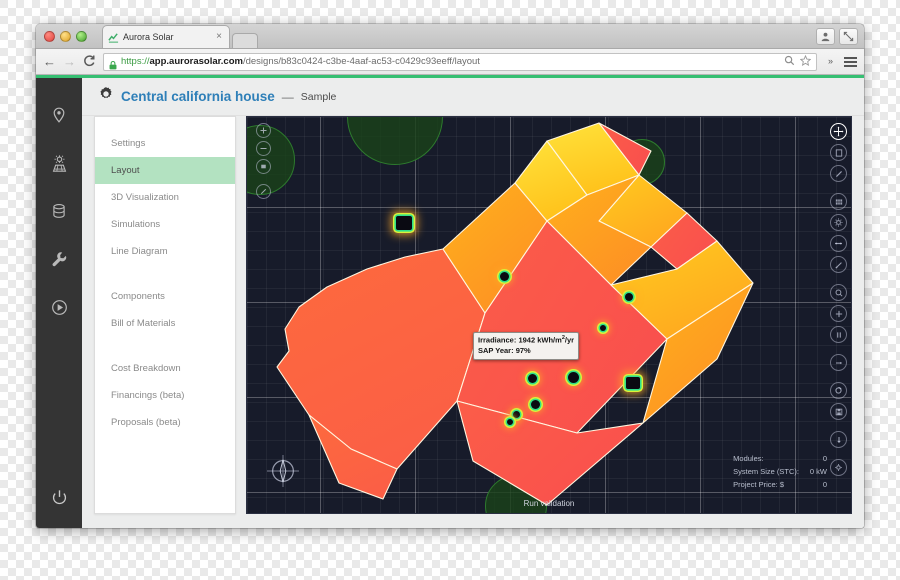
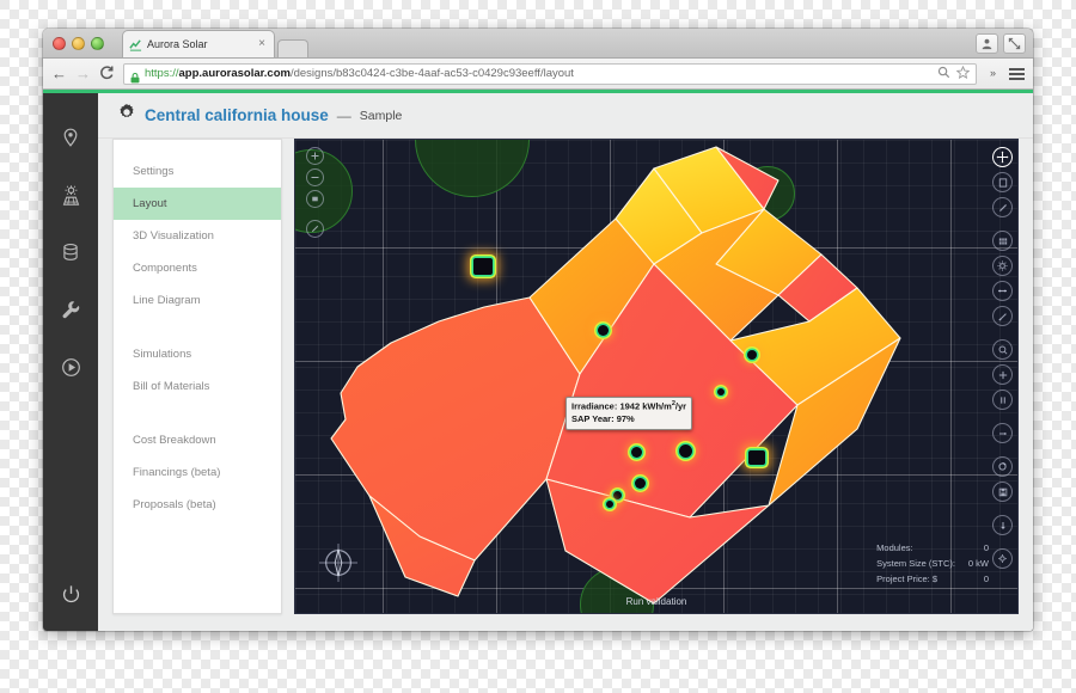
  Aurora Solar
  ×
  ←
  →
  https://app.aurorasolar.com/designs/b83c0424-c3be-4aaf-ac53-c0429c93eeff/layout
  »
  Central california house
  —
  Sample
  Settings
  Layout
  3D Visualization
- Simulations
+ Components
  Line Diagram
- Components
+ Simulations
  Bill of Materials
  Cost Breakdown
  Financings (beta)
  Proposals (beta)
  Irradiance: 1942 kWh/m /yr
  SAP Year: 97%
  Run validation
  Modules:
  0
  System Size (STC):
  0 kW
  Project Price: $
  0
